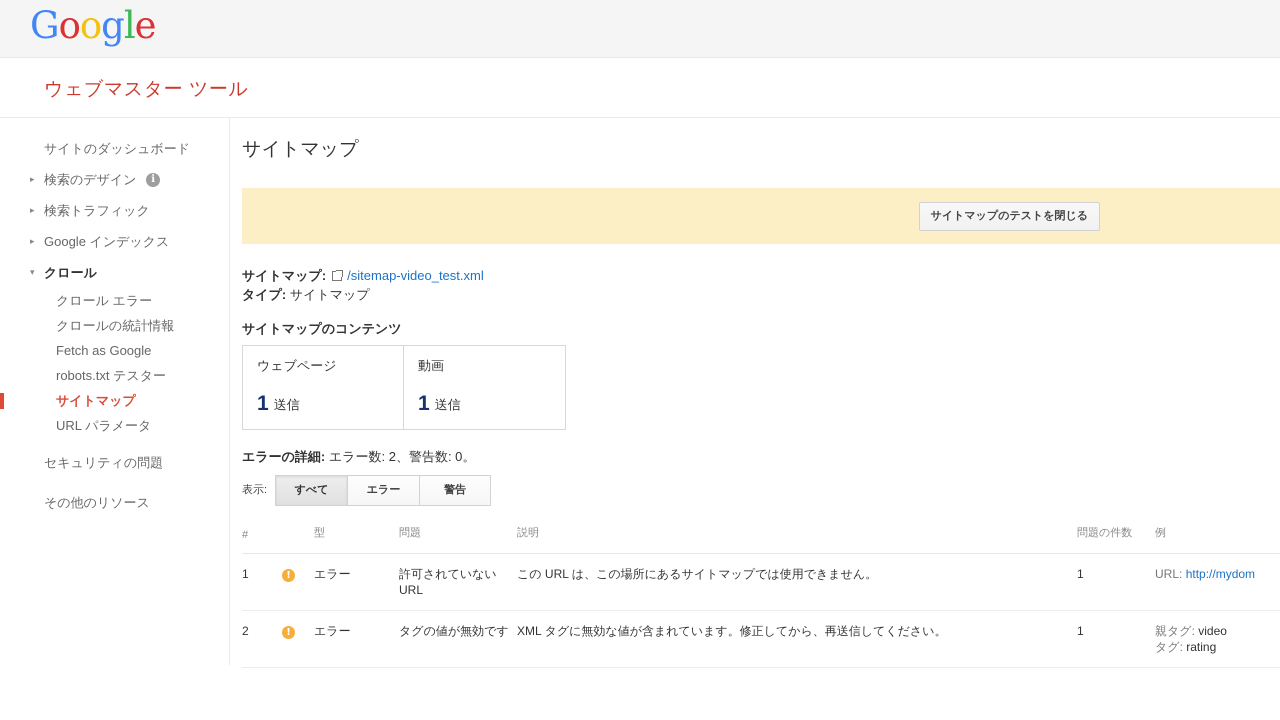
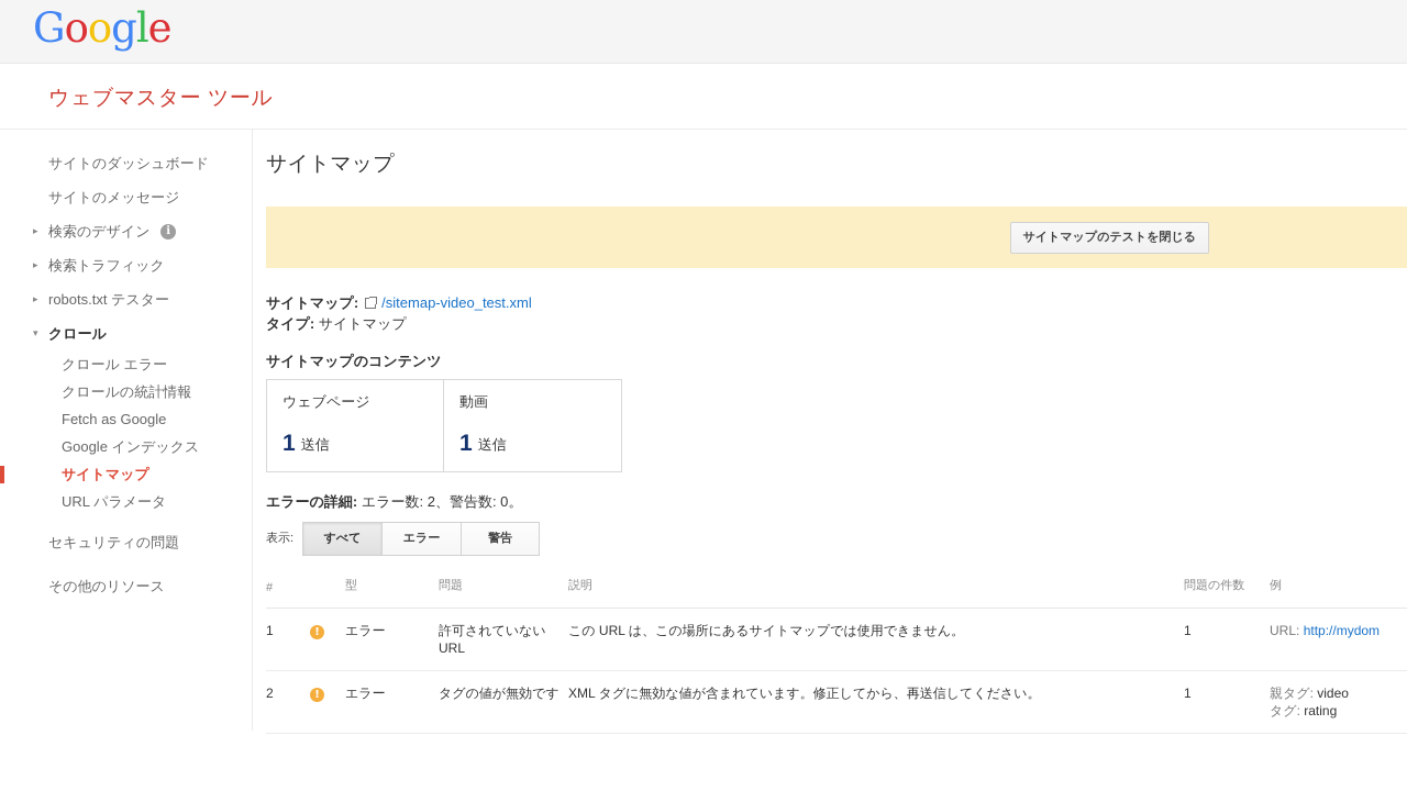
  Google
  ウェブマスター ツール
  サイトのダッシュボード
+ サイトのメッセージ
  ▸
  検索のデザイン i
  ▸
  検索トラフィック
  ▸
- Google インデックス
+ robots.txt テスター
  ▾
  クロール
  クロール エラー
  クロールの統計情報
  Fetch as Google
- robots.txt テスター
+ Google インデックス
  サイトマップ
  URL パラメータ
  セキュリティの問題
  その他のリソース
  サイトマップ
  サイトマップのテストを閉じる
  サイトマップ: /sitemap-video_test.xml
  タイプ: サイトマップ
  サイトマップのコンテンツ
  ウェブページ
  1 送信
  動画
  1 送信
  エラーの詳細: エラー数: 2、警告数: 0。
  表示:
  すべて
  エラー
  警告
  #		型	問題	説明	問題の件数	例
  1	!	エラー	許可されていない URL	この URL は、この場所にあるサイトマップでは使用できません。	1	URL: http://mydom
  2	!	エラー	タグの値が無効です	XML タグに無効な値が含まれています。修正してから、再送信してください。	1	親タグ: video タグ: rating
